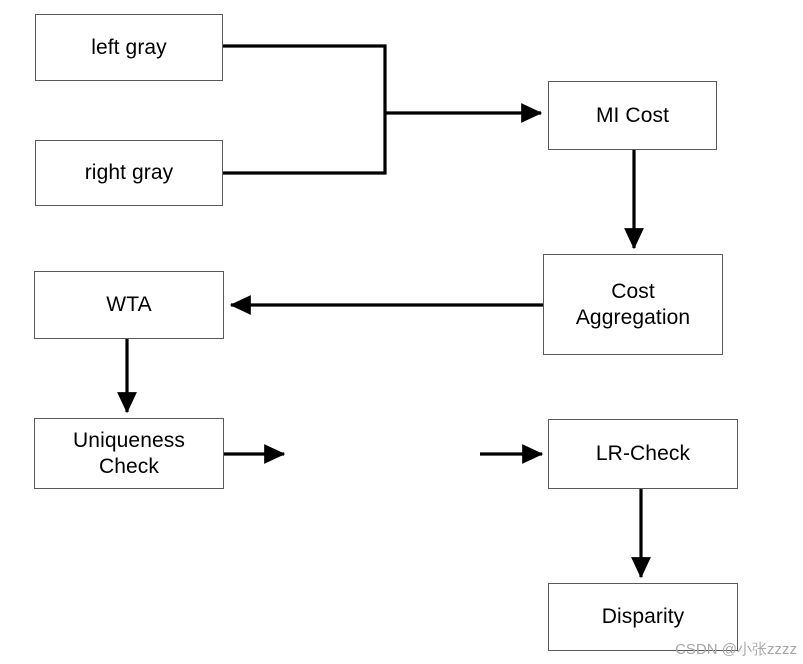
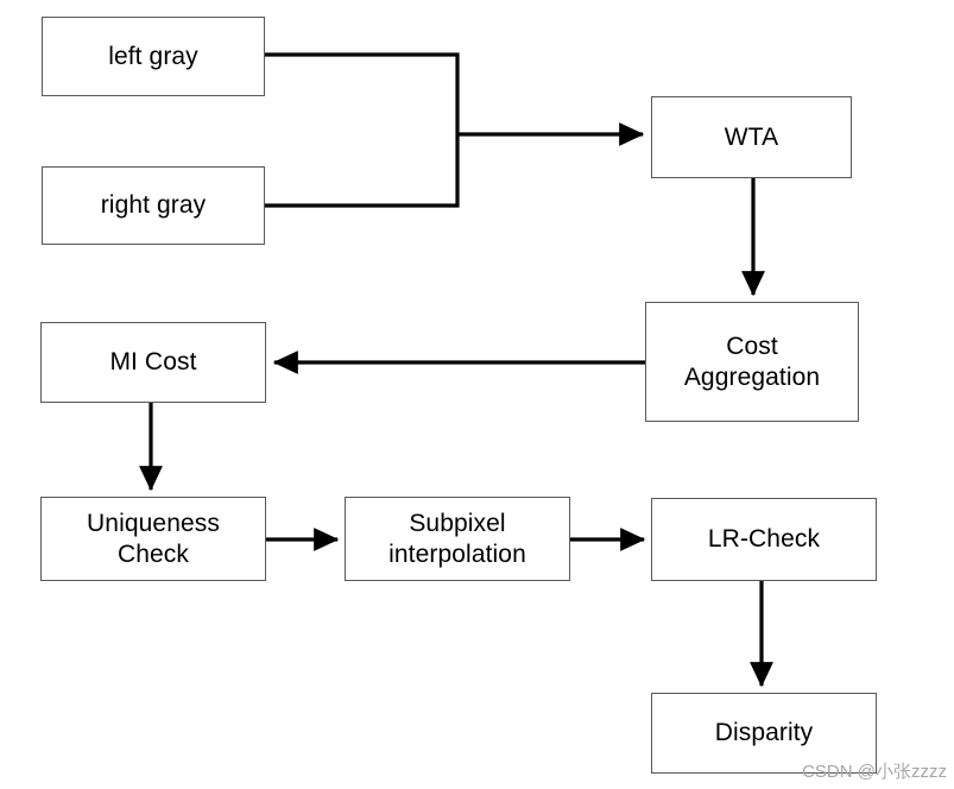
  left gray
  right gray
- MI Cost
+ WTA
  Cost
  Aggregation
- WTA
+ MI Cost
  Uniqueness
  Check
+ Subpixel
+ interpolation
  LR-Check
  Disparity
  CSDN @小张zzzz
